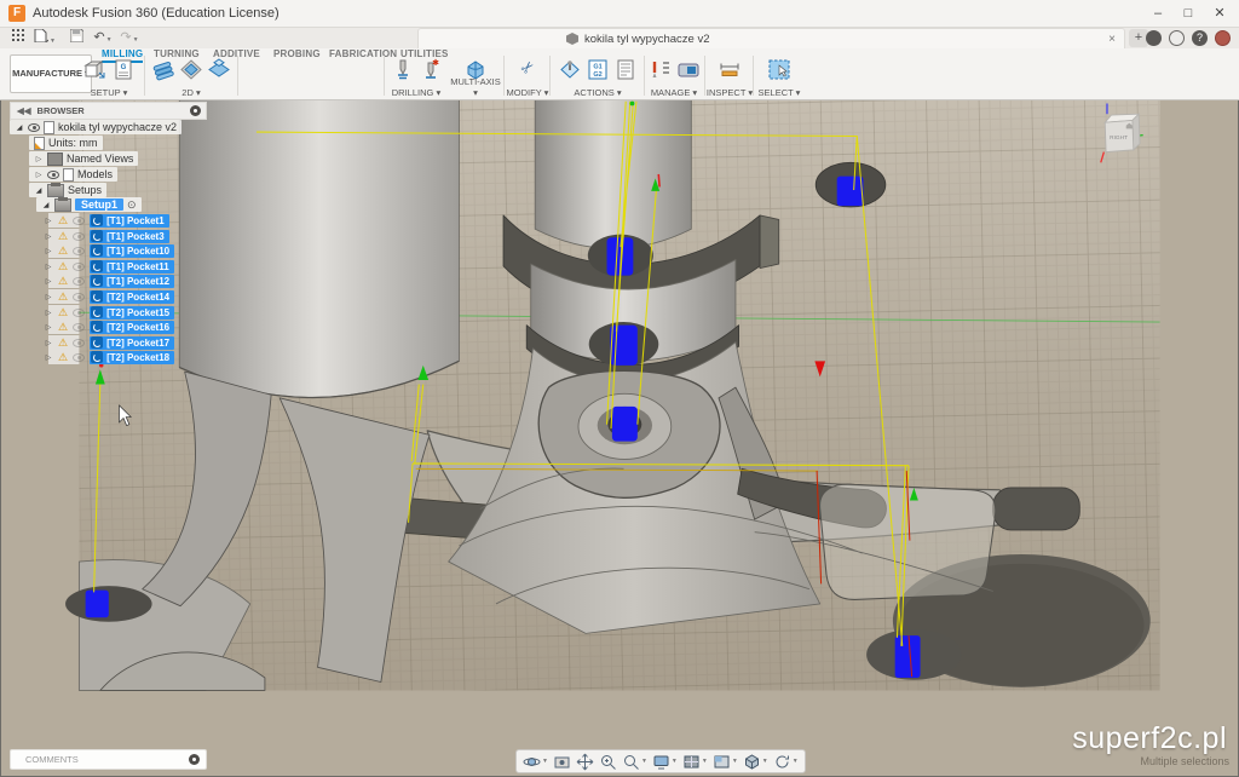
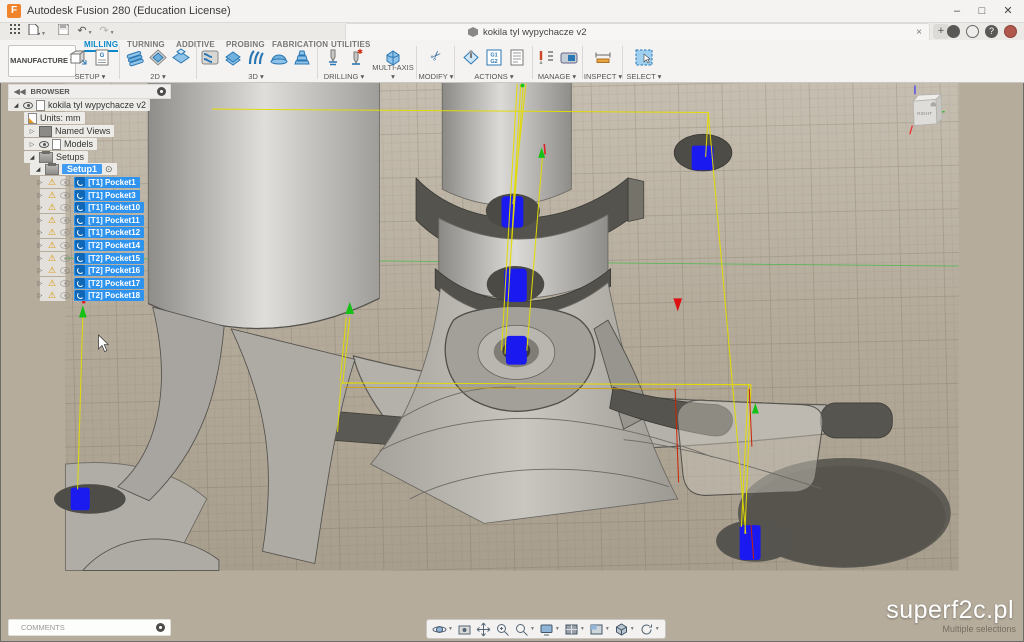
  F
- Autodesk Fusion 360 (Education License)
+ Autodesk Fusion 280 (Education License)
  –
  □
  ✕
  kokila tyl wypychacze v2
  ×
  +
  ?
  MANUFACTURE
  MILLING
  TURNING
  ADDITIVE
  PROBING
  FABRICATION
  UTILITIES
  SETUP ▾
  2D ▾
+ 3D ▾
  DRILLING ▾
  MULTI-AXIS ▾
  MODIFY ▾
  ACTIONS ▾
  MANAGE ▾
  INSPECT ▾
  SELECT ▾
  ◀◀
  BROWSER
  kokila tyl wypychacze v2
  Units: mm
  Named Views
  Models
  Setups
  Setup1
  ⊙
  ⚠
  [T1] Pocket1
  ⚠
  [T1] Pocket3
  ⚠
  [T1] Pocket10
  ⚠
  [T1] Pocket11
  ⚠
  [T1] Pocket12
  ⚠
  [T2] Pocket14
  ⚠
  [T2] Pocket15
  ⚠
  [T2] Pocket16
  ⚠
  [T2] Pocket17
  ⚠
  [T2] Pocket18
  superf2c.pl
  Multiple selections
  COMMENTS
